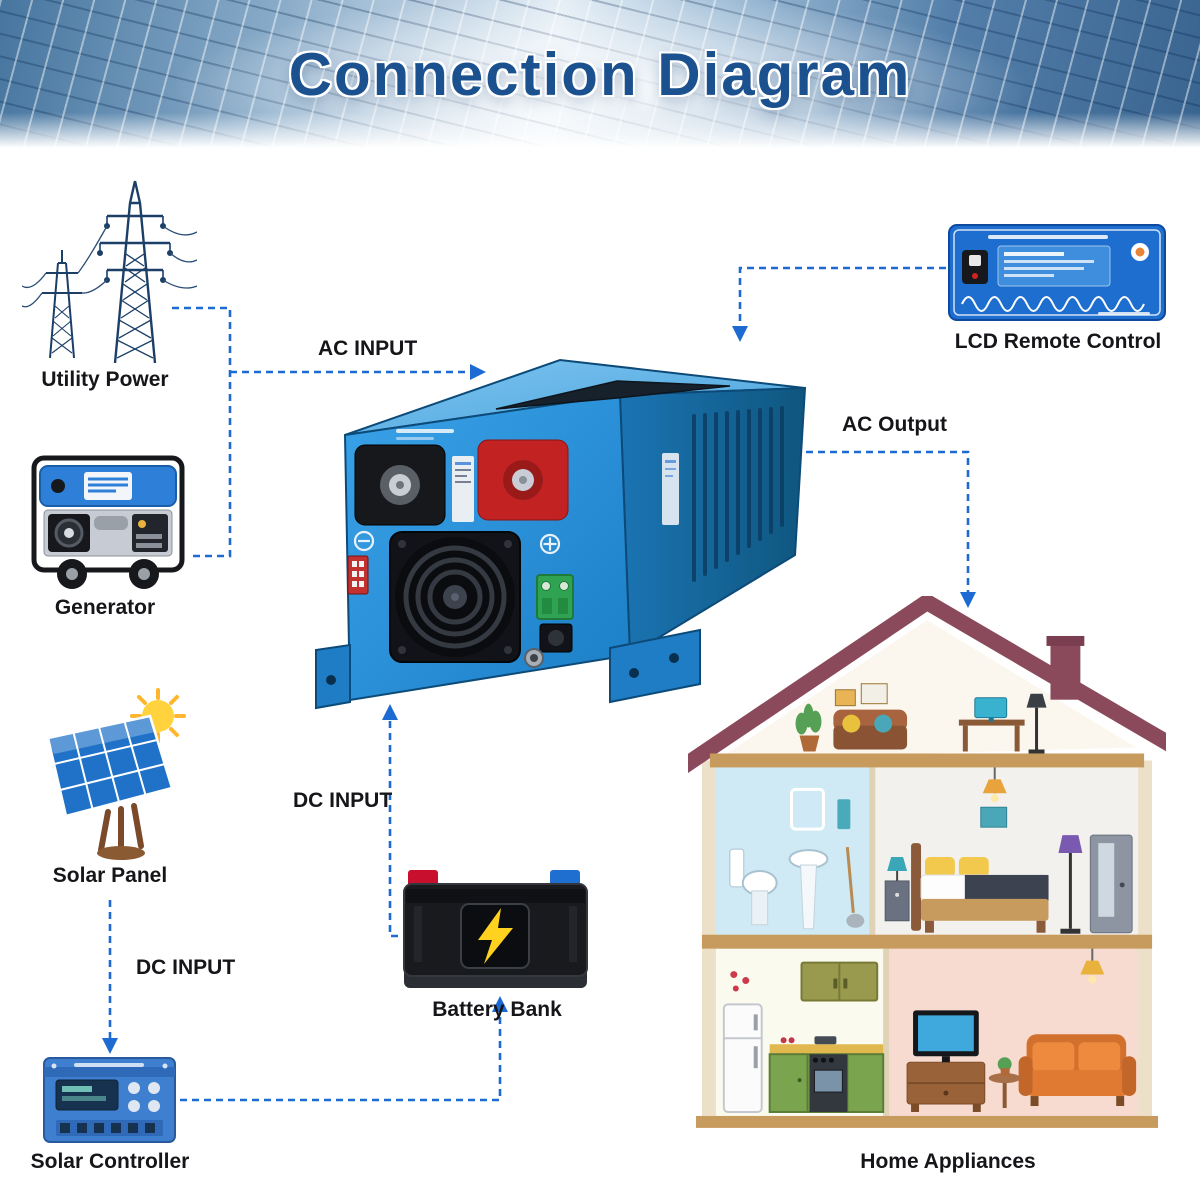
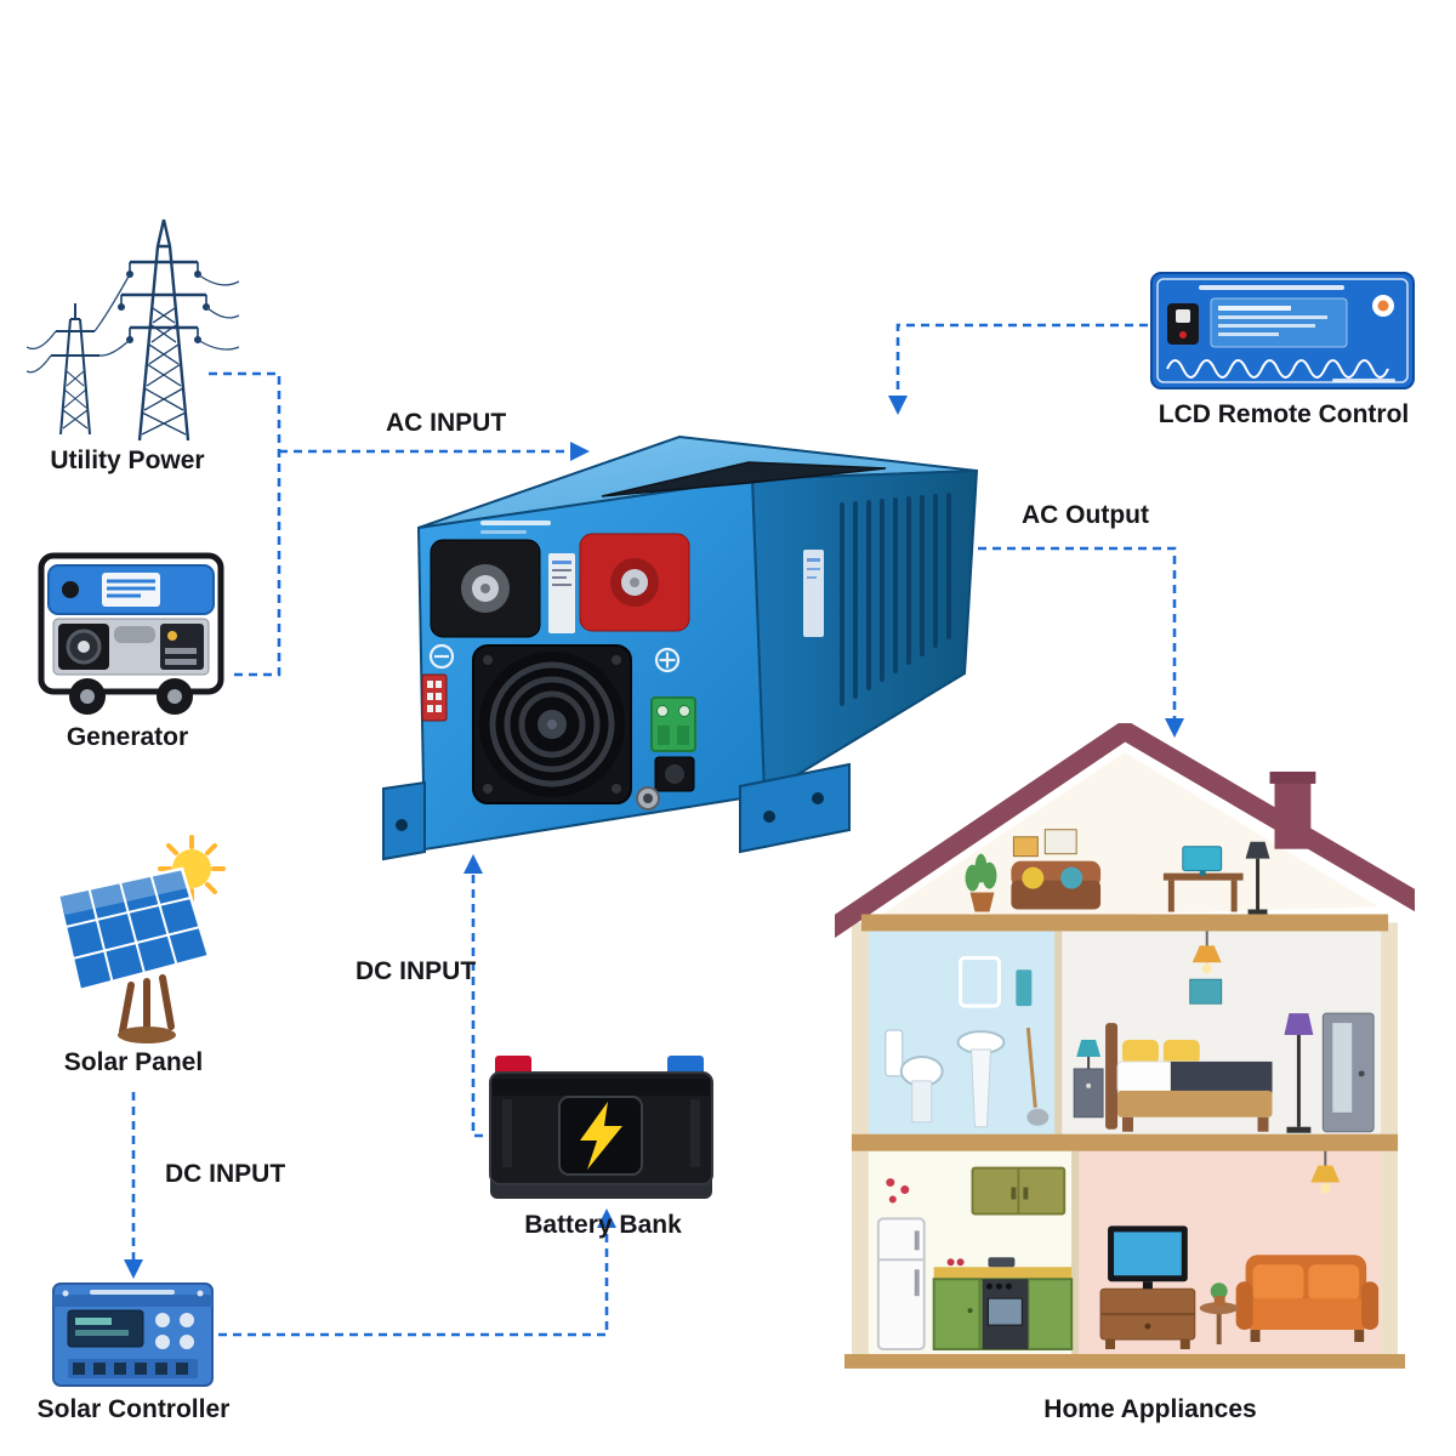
- Connection Diagram
  Utility Power
  Generator
  Solar Panel
  Solar Controller
  LCD Remote Control
  Battery Bank
  Home Appliances
  AC INPUT
  AC Output
  DC INPUT
  DC INPUT
